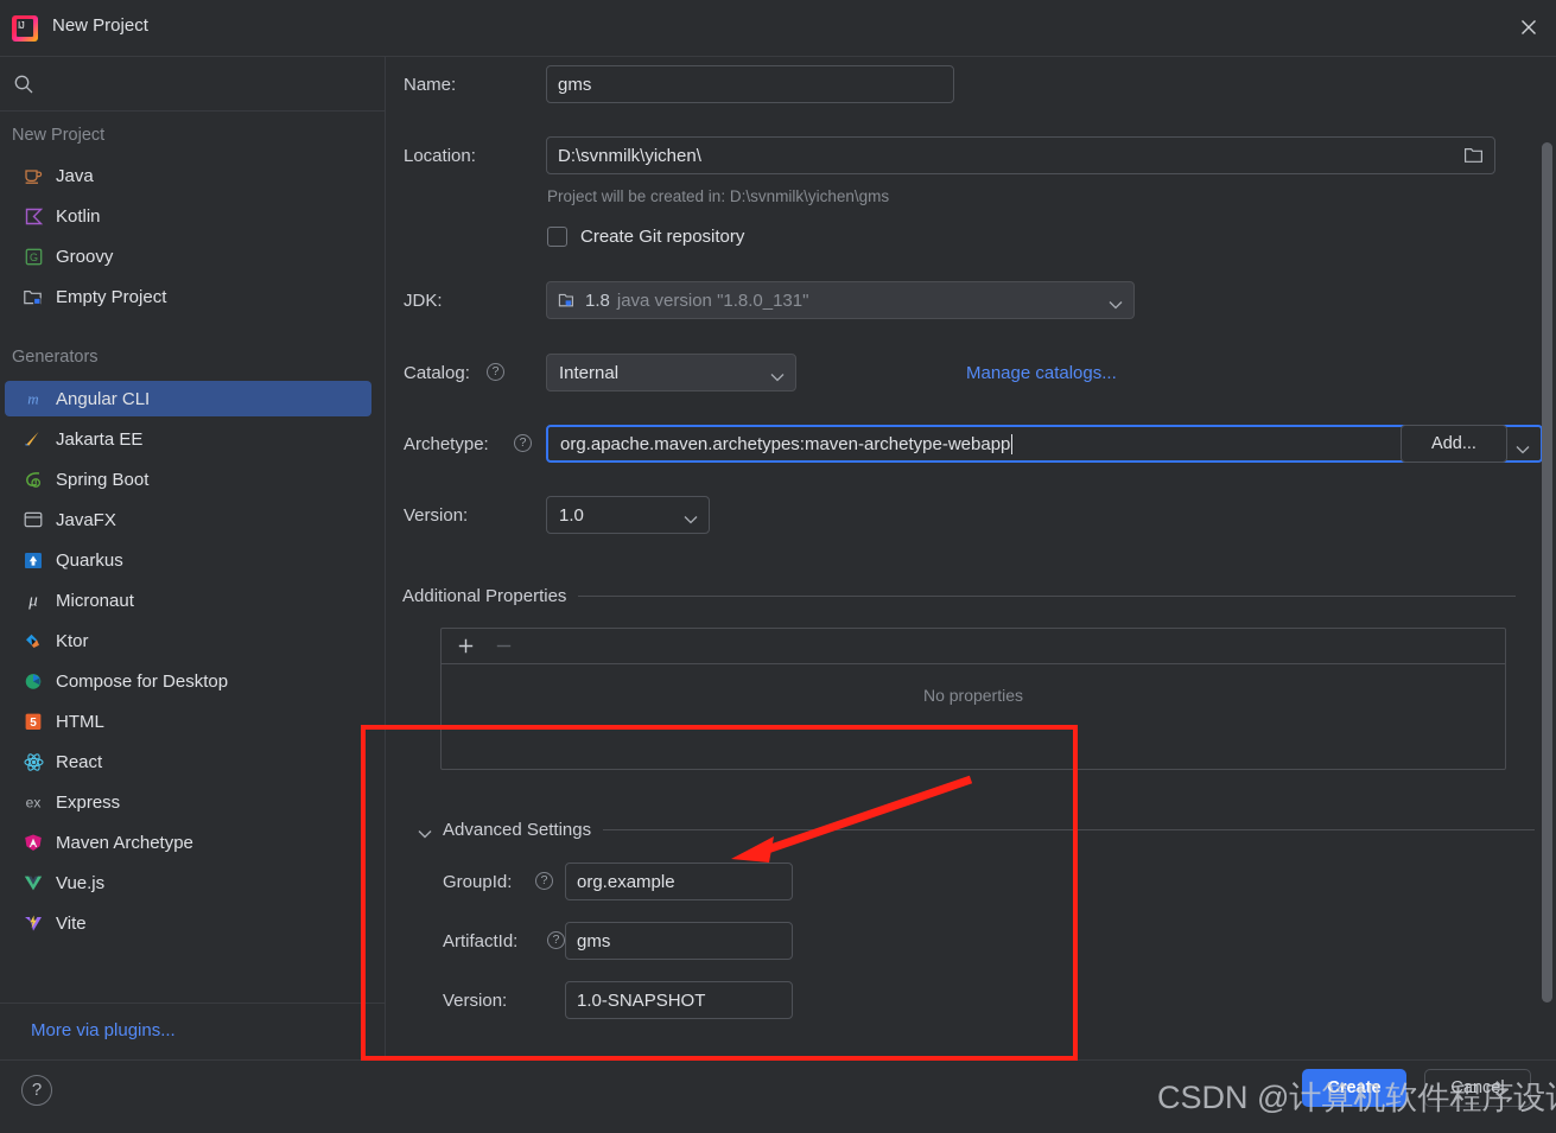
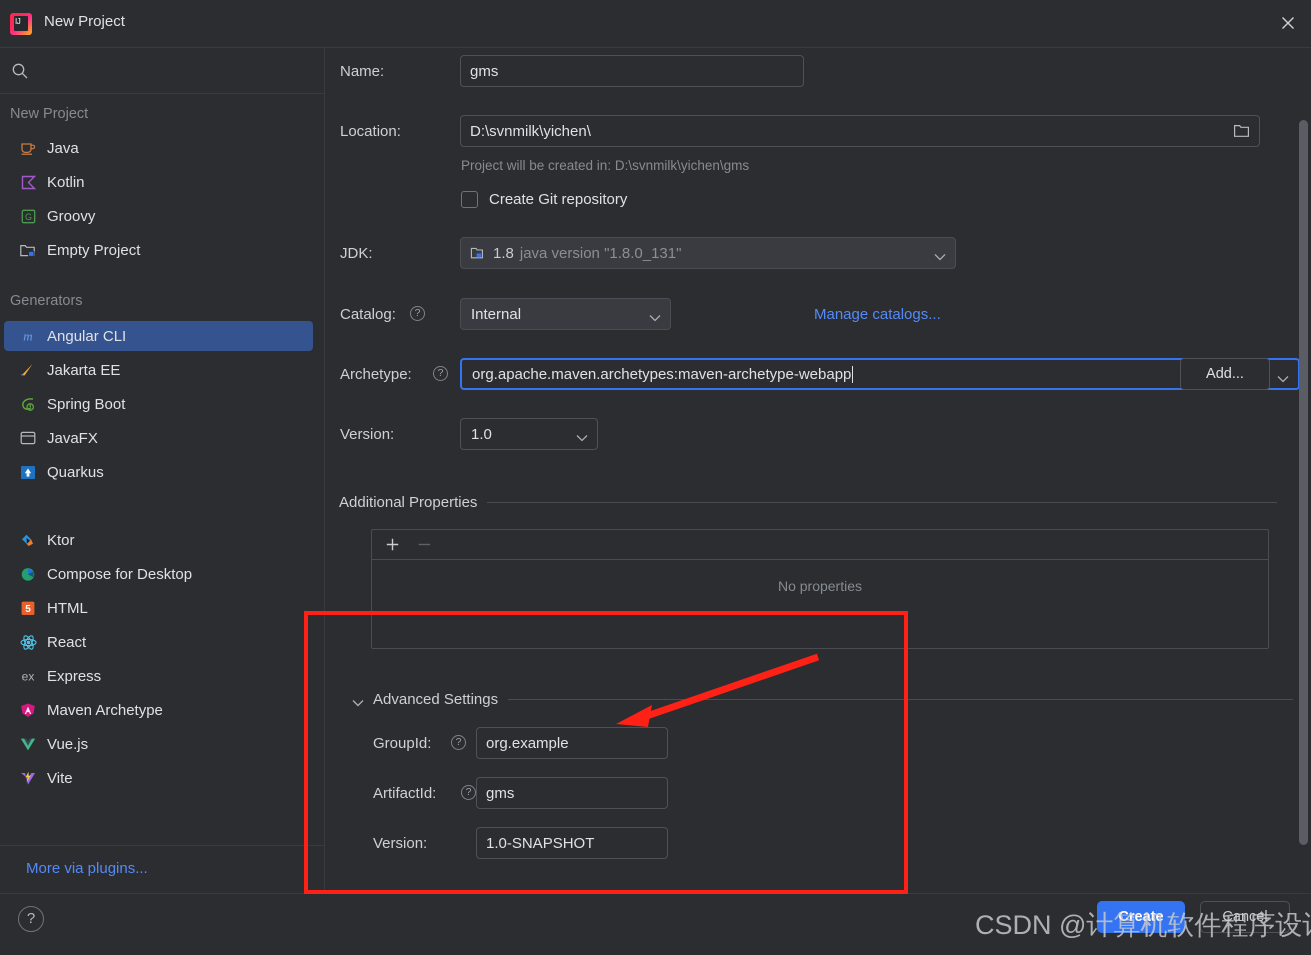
  New Project
  New Project
  Java
  Kotlin
  G
  Groovy
  Empty Project
  Generators
  m
  Angular CLI
  Jakarta EE
  Spring Boot
  JavaFX
  Quarkus
- μ
- Micronaut
  Ktor
  Compose for Desktop
  5
  HTML
  React
  ex
  Express
  Maven Archetype
  Vue.js
  Vite
  More via plugins...
  Name:
  gms
  Location:
  D:\svnmilk\yichen\
  Project will be created in: D:\svnmilk\yichen\gms
  Create Git repository
  JDK:
  1.8
  java version "1.8.0_131"
  Catalog:
  ?
  Internal
  Manage catalogs...
  Archetype:
  ?
  org.apache.maven.archetypes:maven-archetype-webapp
  Add...
  Version:
  1.0
  Additional Properties
  No properties
  Advanced Settings
  GroupId:
  ?
  org.example
  ArtifactId:
  ?
  gms
  Version:
  1.0-SNAPSHOT
  ?
  Create
  Cancel
  CSDN @计算机软件程序设
